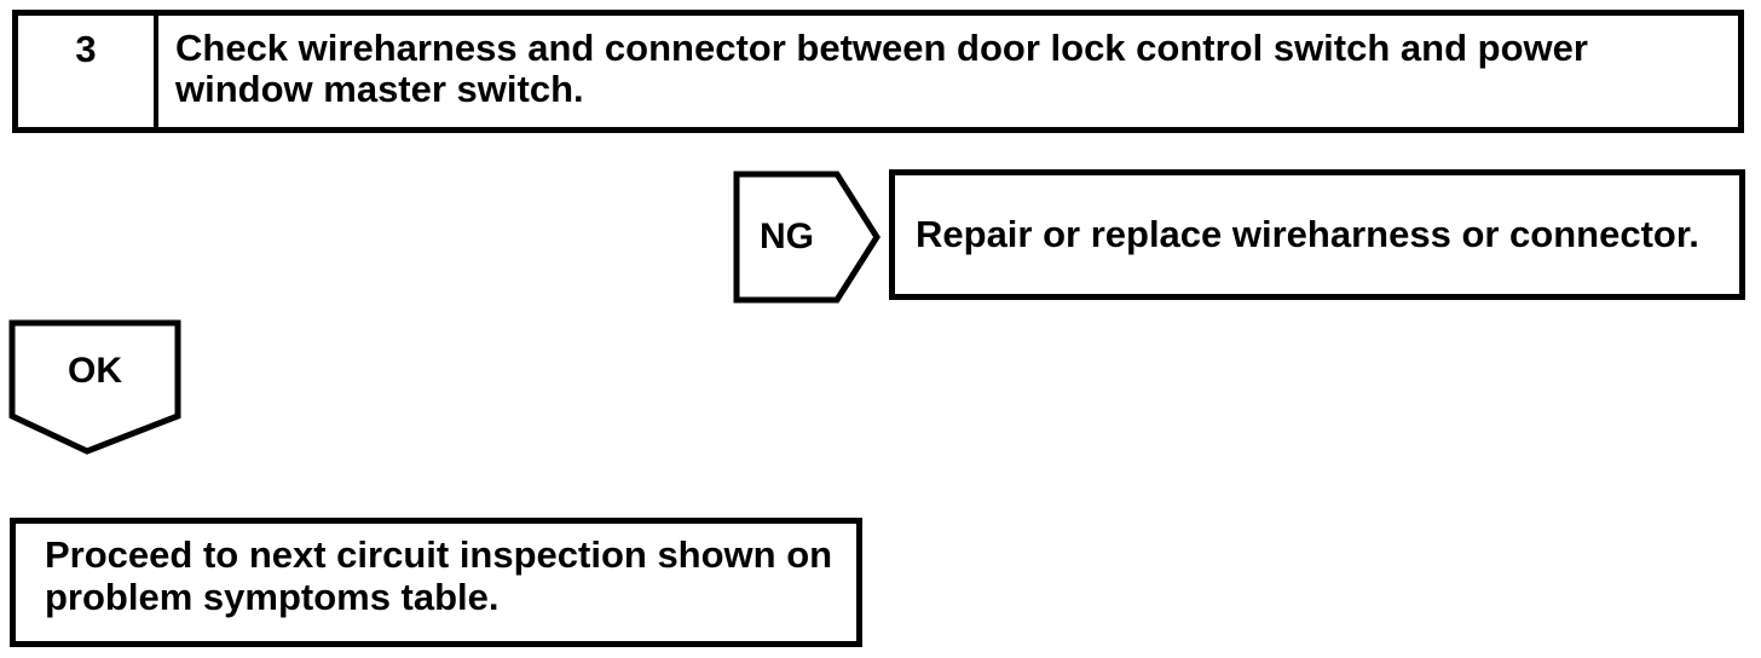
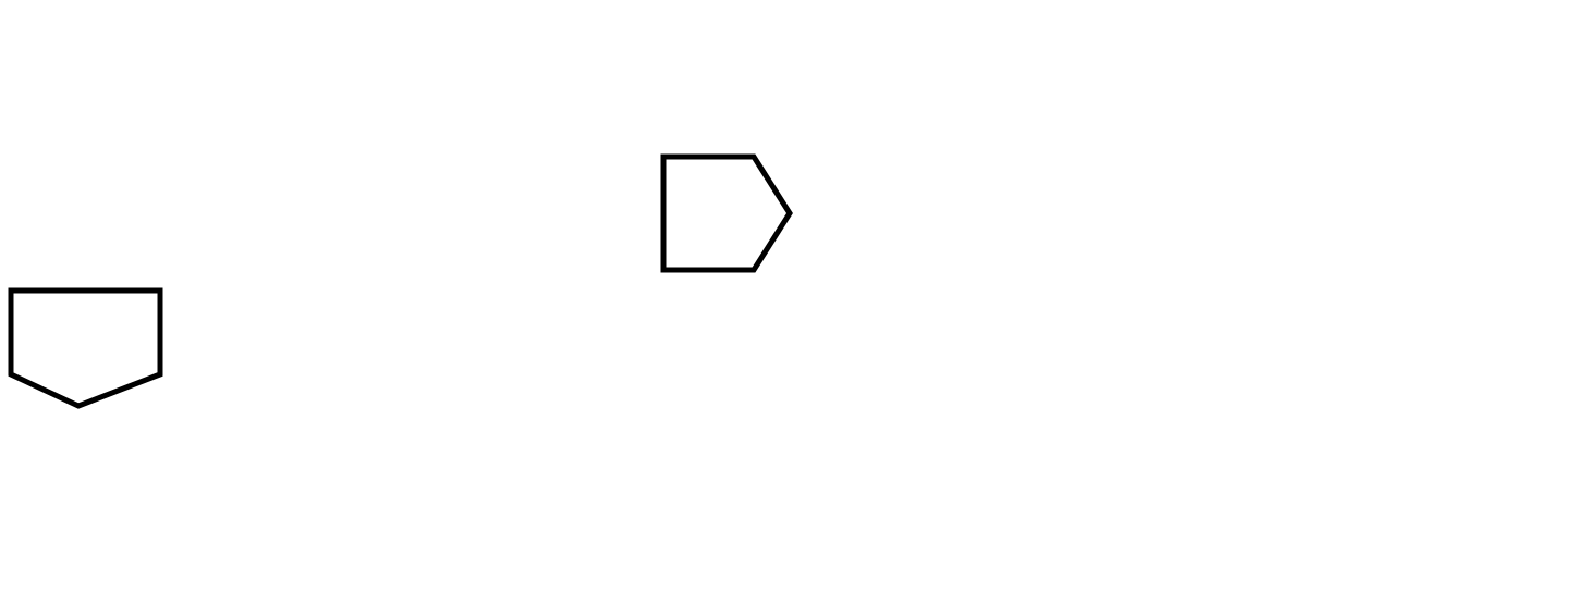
- 3
- Check wireharness and connector between door lock control switch and power window master switch.
- NG
- Repair or replace wireharness or connector.
- OK
- Proceed to next circuit inspection shown on problem symptoms table.
